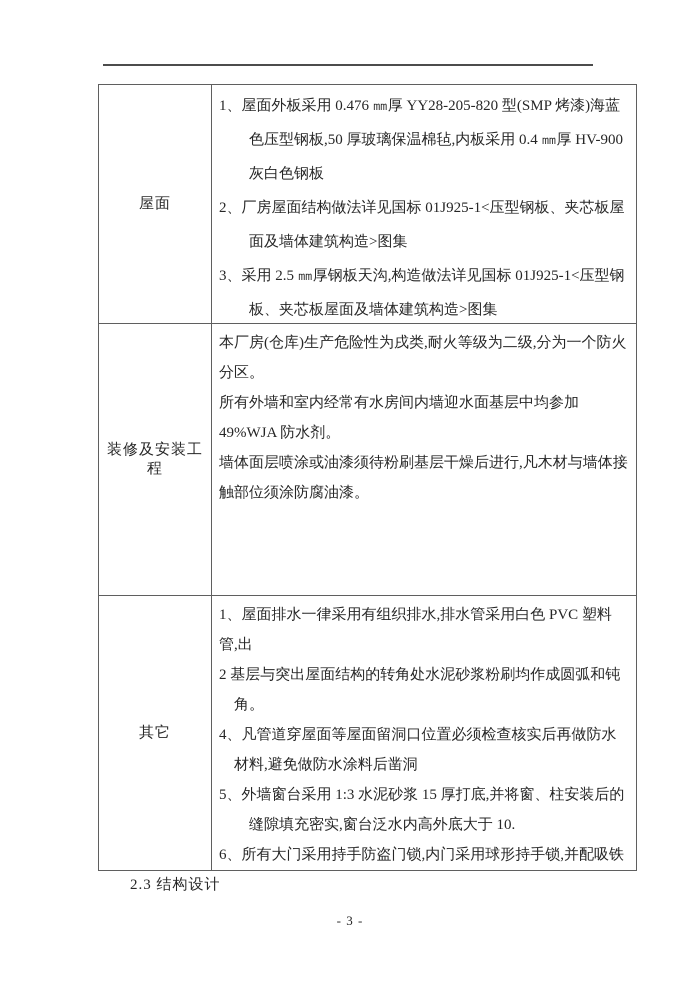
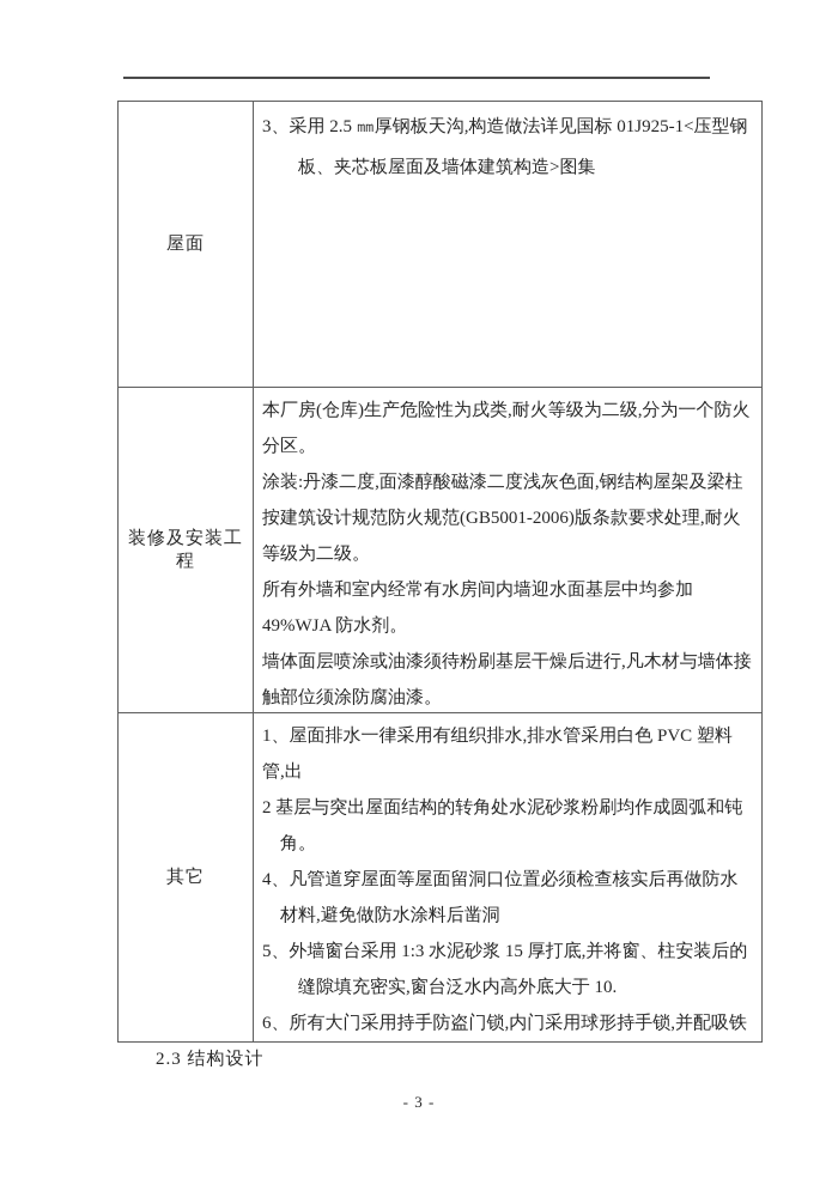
  屋面
- 1、屋面外板采用 0.476 ㎜厚 YY28-205-820 型(SMP 烤漆)海蓝色压型钢板,50 厚玻璃保温棉毡,内板采用 0.4 ㎜厚 HV-900 灰白色钢板
- 2、厂房屋面结构做法详见国标 01J925-1<压型钢板、夹芯板屋面及墙体建筑构造>图集
  3、采用 2.5 ㎜厚钢板天沟,构造做法详见国标 01J925-1<压型钢板、夹芯板屋面及墙体建筑构造>图集
  装修及安装工程
  本厂房(仓库)生产危险性为戌类,耐火等级为二级,分为一个防火分区。
+ 涂装:丹漆二度,面漆醇酸磁漆二度浅灰色面,钢结构屋架及梁柱按建筑设计规范防火规范(GB5001-2006)版条款要求处理,耐火等级为二级。
  所有外墙和室内经常有水房间内墙迎水面基层中均参加 49%WJA 防水剂。
  墙体面层喷涂或油漆须待粉刷基层干燥后进行,凡木材与墙体接触部位须涂防腐油漆。
  其它
  1、屋面排水一律采用有组织排水,排水管采用白色 PVC 塑料管,出
  2 基层与突出屋面结构的转角处水泥砂浆粉刷均作成圆弧和钝角。
  4、凡管道穿屋面等屋面留洞口位置必须检查核实后再做防水材料,避免做防水涂料后凿洞
  5、外墙窗台采用 1:3 水泥砂浆 15 厚打底,并将窗、柱安装后的缝隙填充密实,窗台泛水内高外底大于 10.
  2.3 结构设计
  - 3 -
